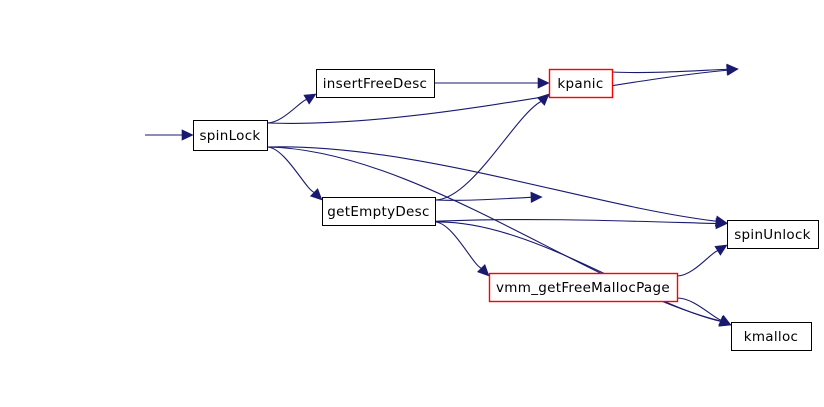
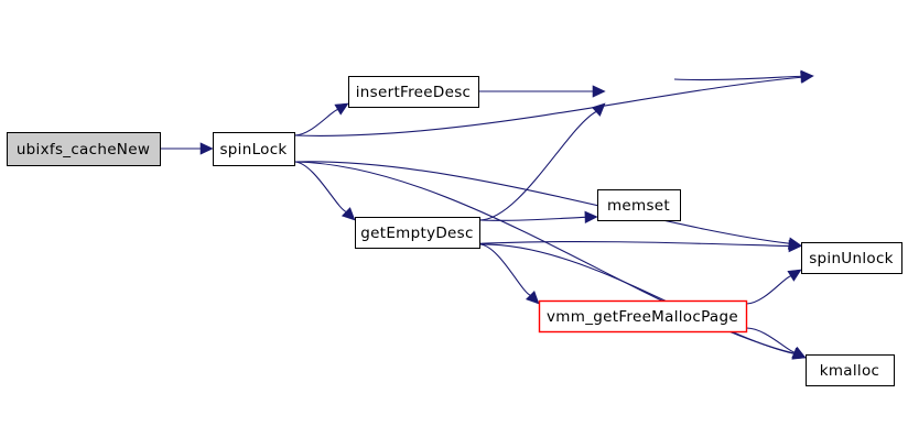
+ ubixfs_cacheNew
  spinLock
  insertFreeDesc
- kpanic
  getEmptyDesc
+ memset
  spinUnlock
  vmm_getFreeMallocPage
  kmalloc
